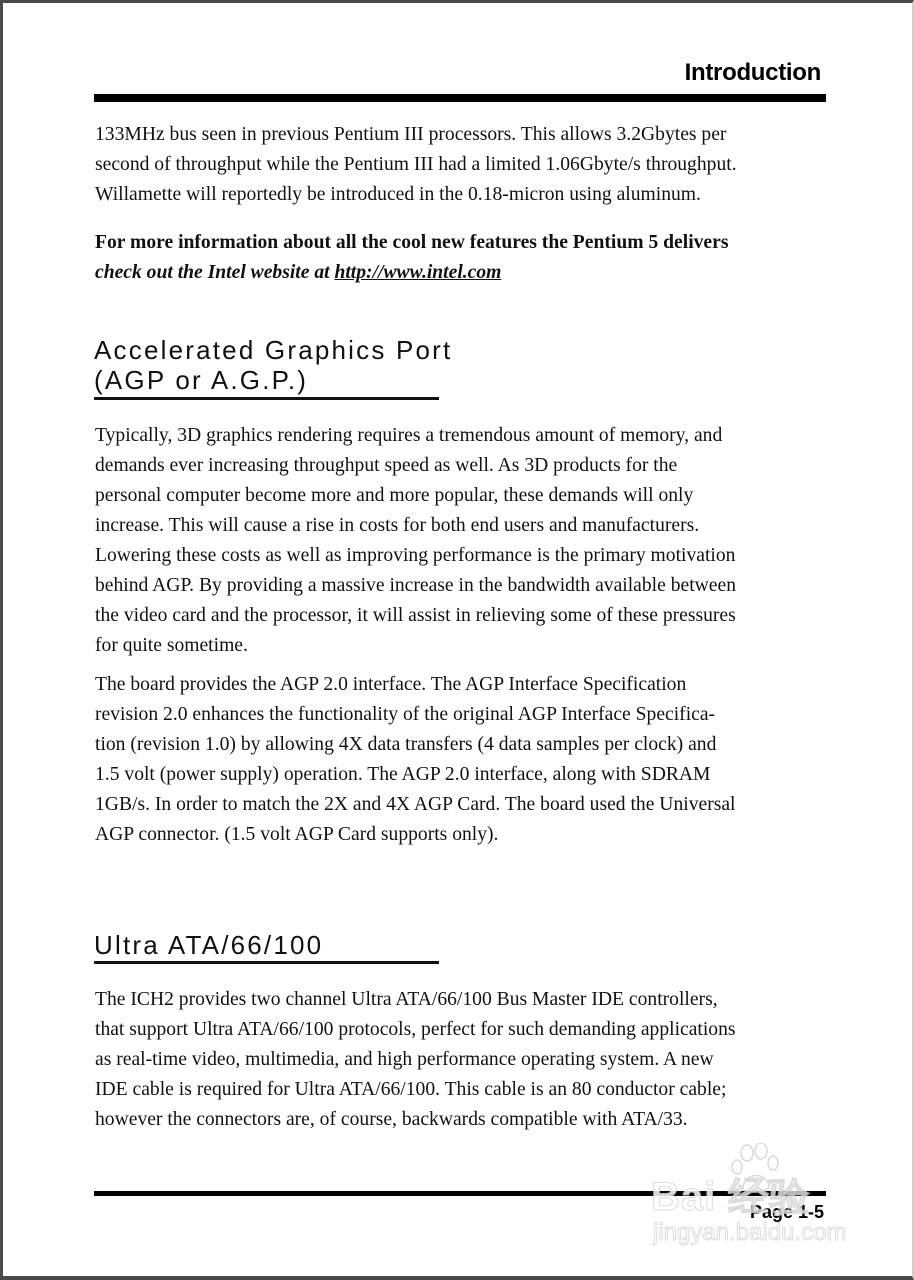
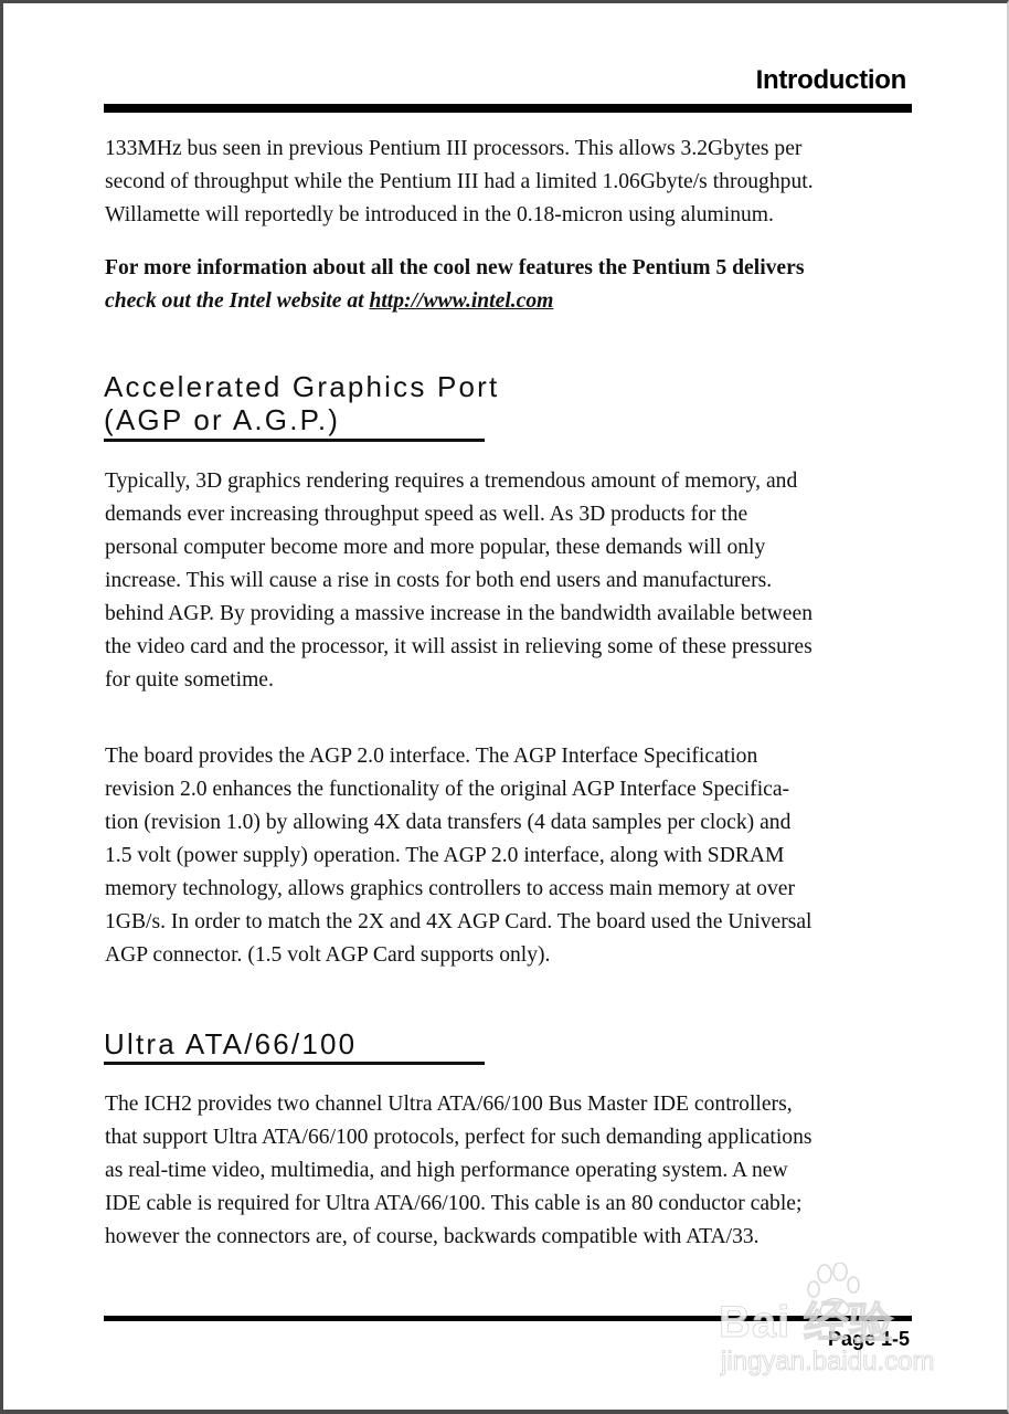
  Introduction
  133MHz bus seen in previous Pentium III processors. This allows 3.2Gbytes per
  second of throughput while the Pentium III had a limited 1.06Gbyte/s throughput.
  Willamette will reportedly be introduced in the 0.18-micron using aluminum.
  For more information about all the cool new features the Pentium 5 delivers
  check out the Intel website at http://www.intel.com
  Accelerated Graphics Port
  (AGP or A.G.P.)
  Typically, 3D graphics rendering requires a tremendous amount of memory, and
  demands ever increasing throughput speed as well. As 3D products for the
  personal computer become more and more popular, these demands will only
  increase. This will cause a rise in costs for both end users and manufacturers.
- Lowering these costs as well as improving performance is the primary motivation
  behind AGP. By providing a massive increase in the bandwidth available between
  the video card and the processor, it will assist in relieving some of these pressures
  for quite sometime.
  The board provides the AGP 2.0 interface. The AGP Interface Specification
  revision 2.0 enhances the functionality of the original AGP Interface Specifica-
  tion (revision 1.0) by allowing 4X data transfers (4 data samples per clock) and
  1.5 volt (power supply) operation. The AGP 2.0 interface, along with SDRAM
+ memory technology, allows graphics controllers to access main memory at over
  1GB/s. In order to match the 2X and 4X AGP Card. The board used the Universal
  AGP connector. (1.5 volt AGP Card supports only).
  Ultra ATA/66/100
  The ICH2 provides two channel Ultra ATA/66/100 Bus Master IDE controllers,
  that support Ultra ATA/66/100 protocols, perfect for such demanding applications
  as real-time video, multimedia, and high performance operating system. A new
  IDE cable is required for Ultra ATA/66/100. This cable is an 80 conductor cable;
  however the connectors are, of course, backwards compatible with ATA/33.
  Page 1-5
  Bai 经验
  jingyan.baidu.com
